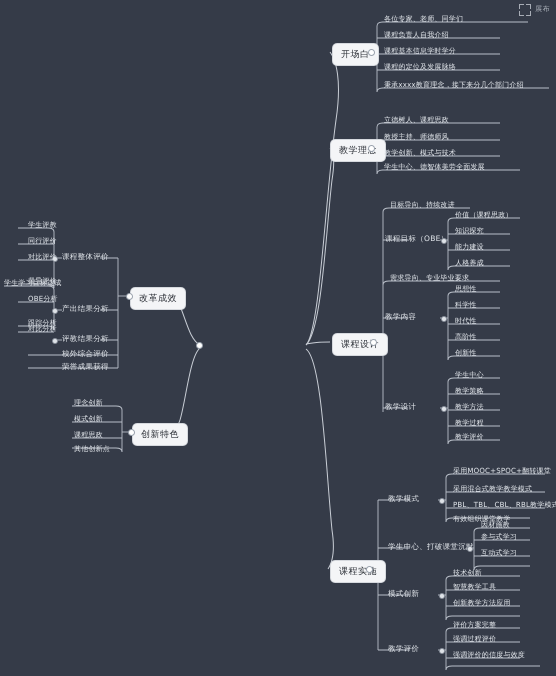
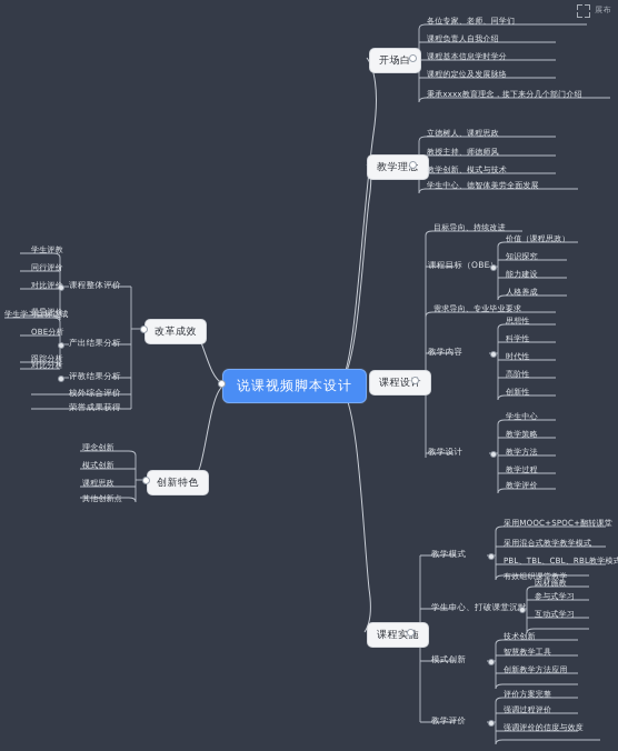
  展布
+ 说课视频脚本设计
  开场白
  各位专家、老师、同学们
  课程负责人自我介绍
  课程基本信息学时学分
  课程的定位及发展脉络
  秉承xxxx教育理念，接下来分几个部门介绍
  教学理
  立德树人、课程思政
  教授主持、师德师风
  教学创新、模式与技术
  学生中心、德智体美劳全面发展
  课程设
  目标导向、持续改进
  课程目标（OBE
  价值（课程思政）
  知识探究
  能力建设
  人格养成
  需求导向、专业毕业要求
  教学内容
  思想性
  科学性
  时代性
  高阶性
  创新性
  学生中心
  教学设计
  教学策略
  教学方法
  教学过程
  教学评价
  课程实施
  采用MOOC+SPOC+翻转课堂
  教学模式
  采用混合式教学教学模式
  PBL、TBL、CBL、RBL教学模式
  有效组织课堂教学
  因材施教
  学生中心、打破课堂沉
  参与式学习
  互动式学习
  技术创新
  模式创新
  智慧教学工具
  创新教学方法应用
  评价方案完整
  教学评价
  强调过程评价
  强调评价的信度与效度
  改革成效
  学生评教
  课程整体评价
  同行评价
  对比评价
  督导评价
  学生学习目标达成
  产出结果分析
  OBE分析
  跟踪分析
  对比分析
  评教结果分析
  校外综合评价
  荣誉成果获得
  创新特色
  理念创新
  模式创新
  课程思政
  其他创新点
